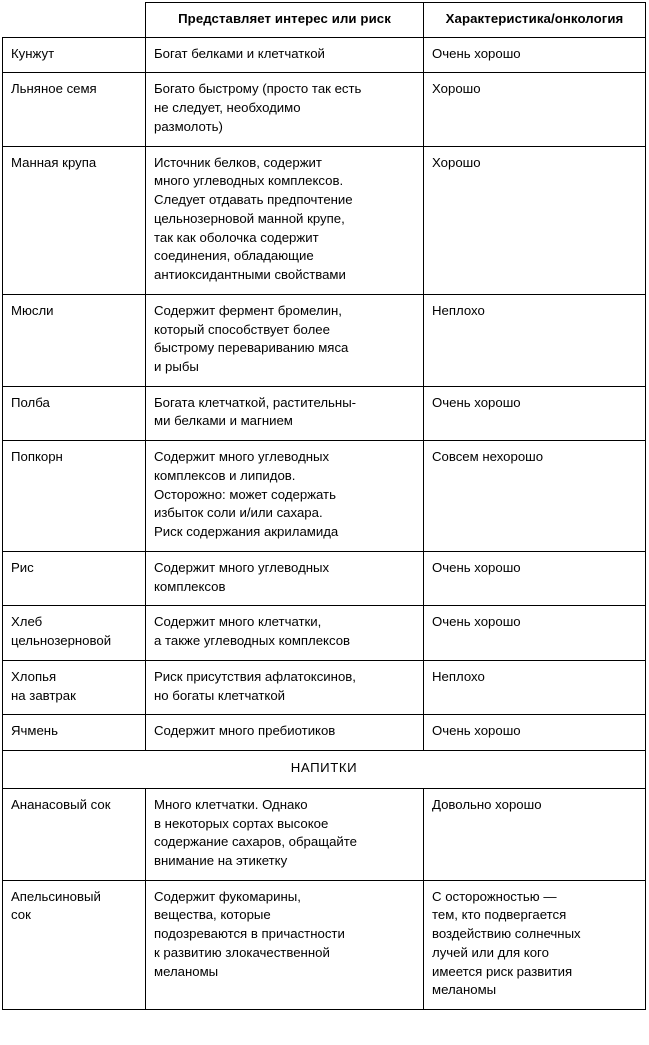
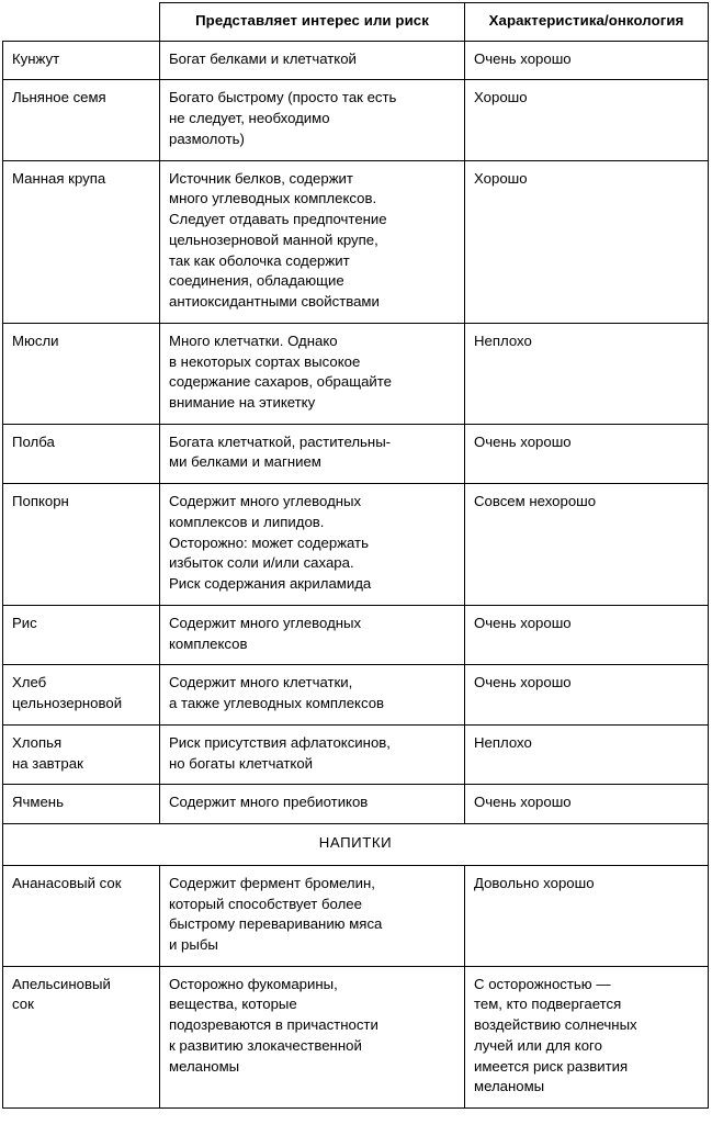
  	Представляет интерес или риск	Характеристика/онкология
  Кунжут	Богат белками и клетчаткой	Очень хорошо
  Льняное семя	Богато быстрому (просто так есть не следует, необходимо размолоть)	Хорошо
  Манная крупа	Источник белков, содержит много углеводных комплексов. Следует отдавать предпочтение цельнозерновой манной крупе, так как оболочка содержит соединения, обладающие антиоксидантными свойствами	Хорошо
- Мюсли	Содержит фермент бромелин, который способствует более быстрому перевариванию мяса и рыбы	Неплохо
+ Мюсли	Много клетчатки. Однако в некоторых сортах высокое содержание сахаров, обращайте внимание на этикетку	Неплохо
  Полба	Богата клетчаткой, растительны- ми белками и магнием	Очень хорошо
  Попкорн	Содержит много углеводных комплексов и липидов. Осторожно: может содержать избыток соли и/или сахара. Риск содержания акриламида	Совсем нехорошо
  Рис	Содержит много углеводных комплексов	Очень хорошо
  Хлеб цельнозерновой	Содержит много клетчатки, а также углеводных комплексов	Очень хорошо
  Хлопья на завтрак	Риск присутствия афлатоксинов, но богаты клетчаткой	Неплохо
  Ячмень	Содержит много пребиотиков	Очень хорошо
  НАПИТКИ
- Ананасовый сок	Много клетчатки. Однако в некоторых сортах высокое содержание сахаров, обращайте внимание на этикетку	Довольно хорошо
+ Ананасовый сок	Содержит фермент бромелин, который способствует более быстрому перевариванию мяса и рыбы	Довольно хорошо
- Апельсиновый сок	Содержит фукомарины, вещества, которые подозреваются в причастности к развитию злокачественной меланомы	С осторожностью — тем, кто подвергается воздействию солнечных лучей или для кого имеется риск развития меланомы
+ Апельсиновый сок	Осторожно фукомарины, вещества, которые подозреваются в причастности к развитию злокачественной меланомы	С осторожностью — тем, кто подвергается воздействию солнечных лучей или для кого имеется риск развития меланомы
